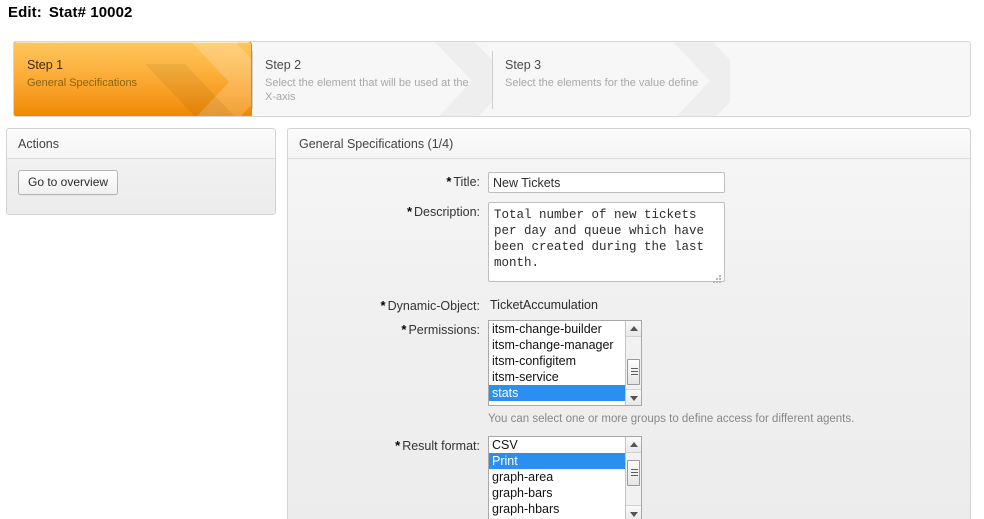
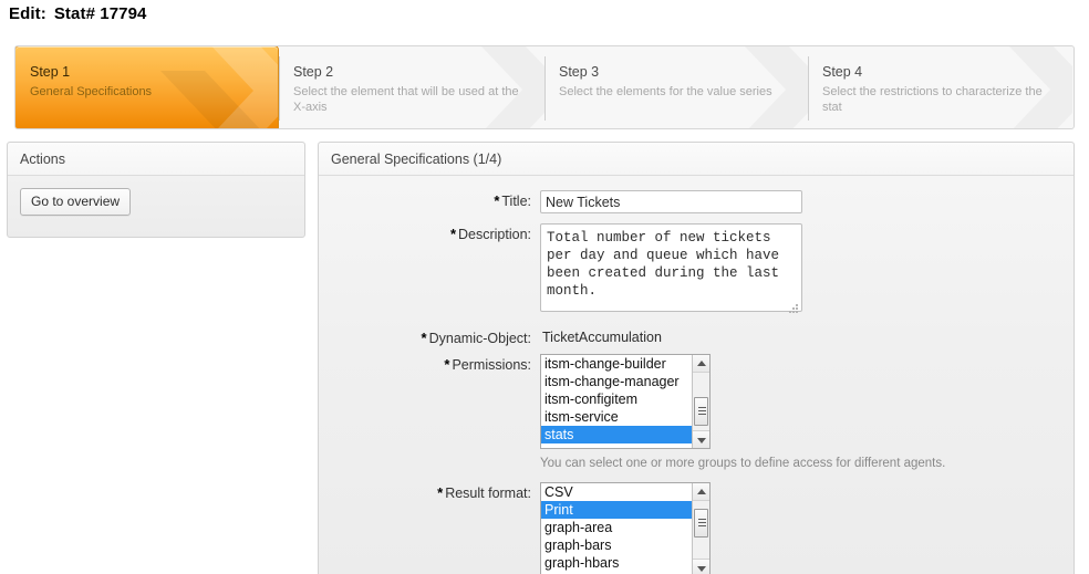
- Edit: Stat# 10002
+ Edit: Stat# 17794
  Step 1
  General Specifications
  Step 2
  Select the element that will be used at the X-axis
  Step 3
- Select the elements for the value define
+ Select the elements for the value series
+ Step 4
+ Select the restrictions to characterize the stat
  Actions
  Go to overview
  General Specifications (1/4)
  * Title:
  New Tickets
  * Description:
  * Dynamic-Object:
  TicketAccumulation
  * Permissions:
  itsm-change-builder
  itsm-change-manager
  itsm-configitem
  itsm-service
  stats
  You can select one or more groups to define access for different agents.
  * Result format:
  CSV
  Print
  graph-area
  graph-bars
  graph-hbars
